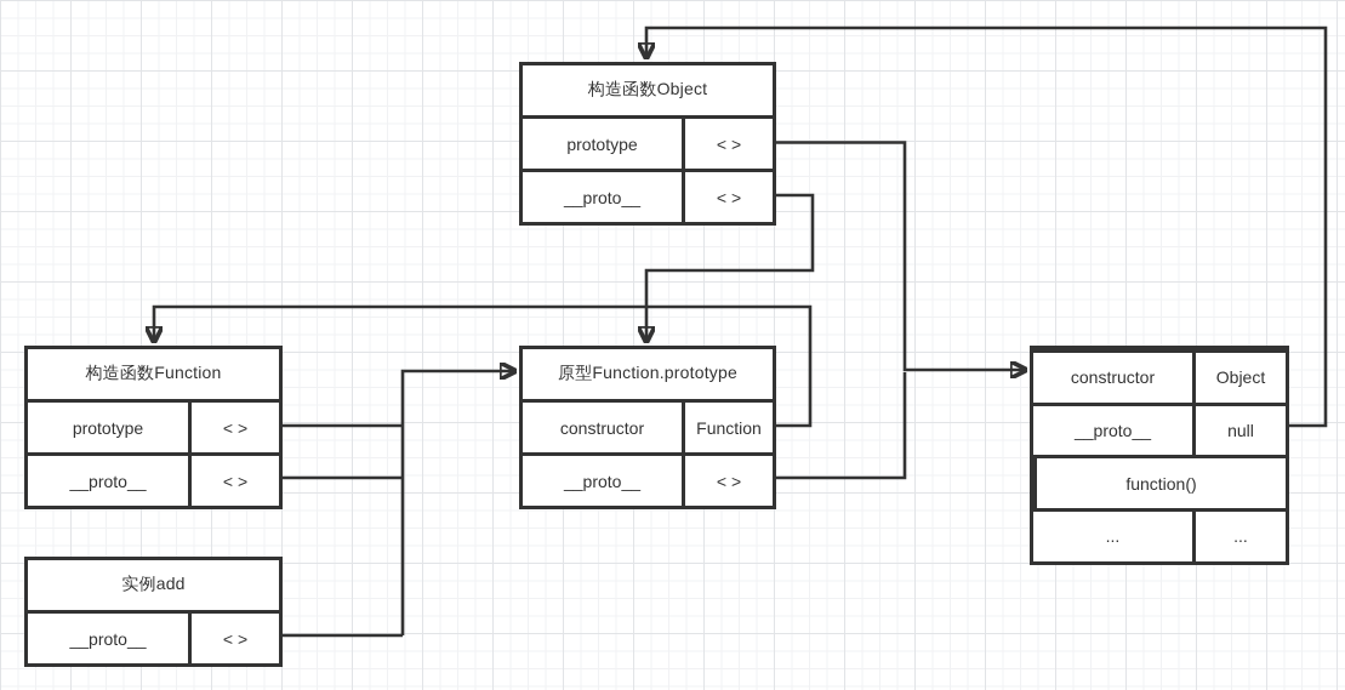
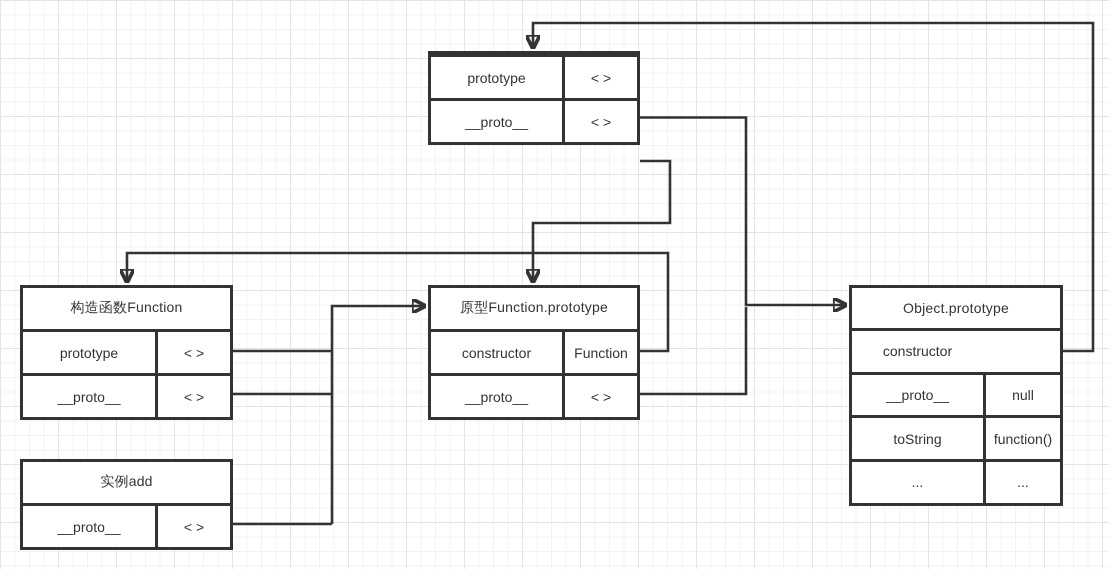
- 构造函数Object
  prototype
  < >
  __proto__
  < >
  构造函数Function
  prototype
  < >
  __proto__
  < >
  原型Function.prototype
  constructor
  Function
  __proto__
  < >
+ Object.prototype
  constructor
- Object
  __proto__
  null
+ toString
  function()
  ...
  ...
  实例add
  __proto__
  < >
